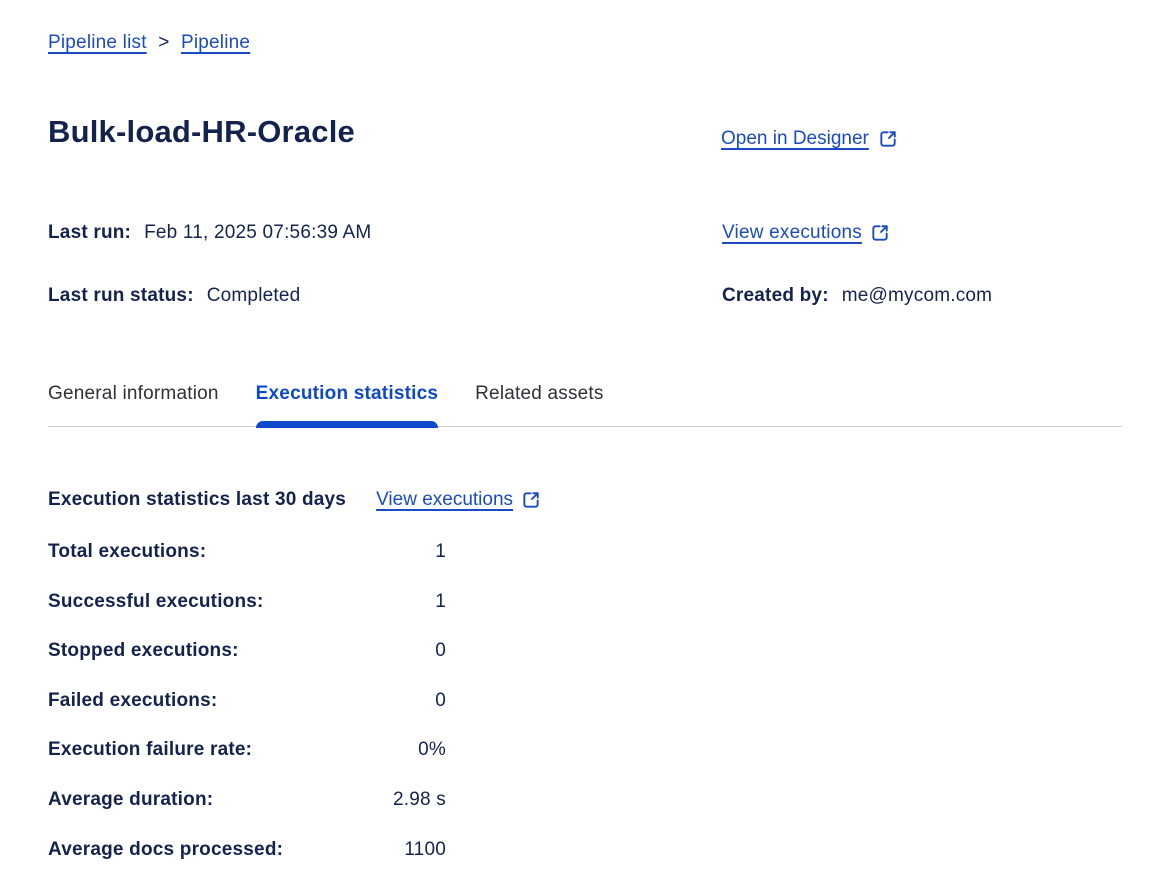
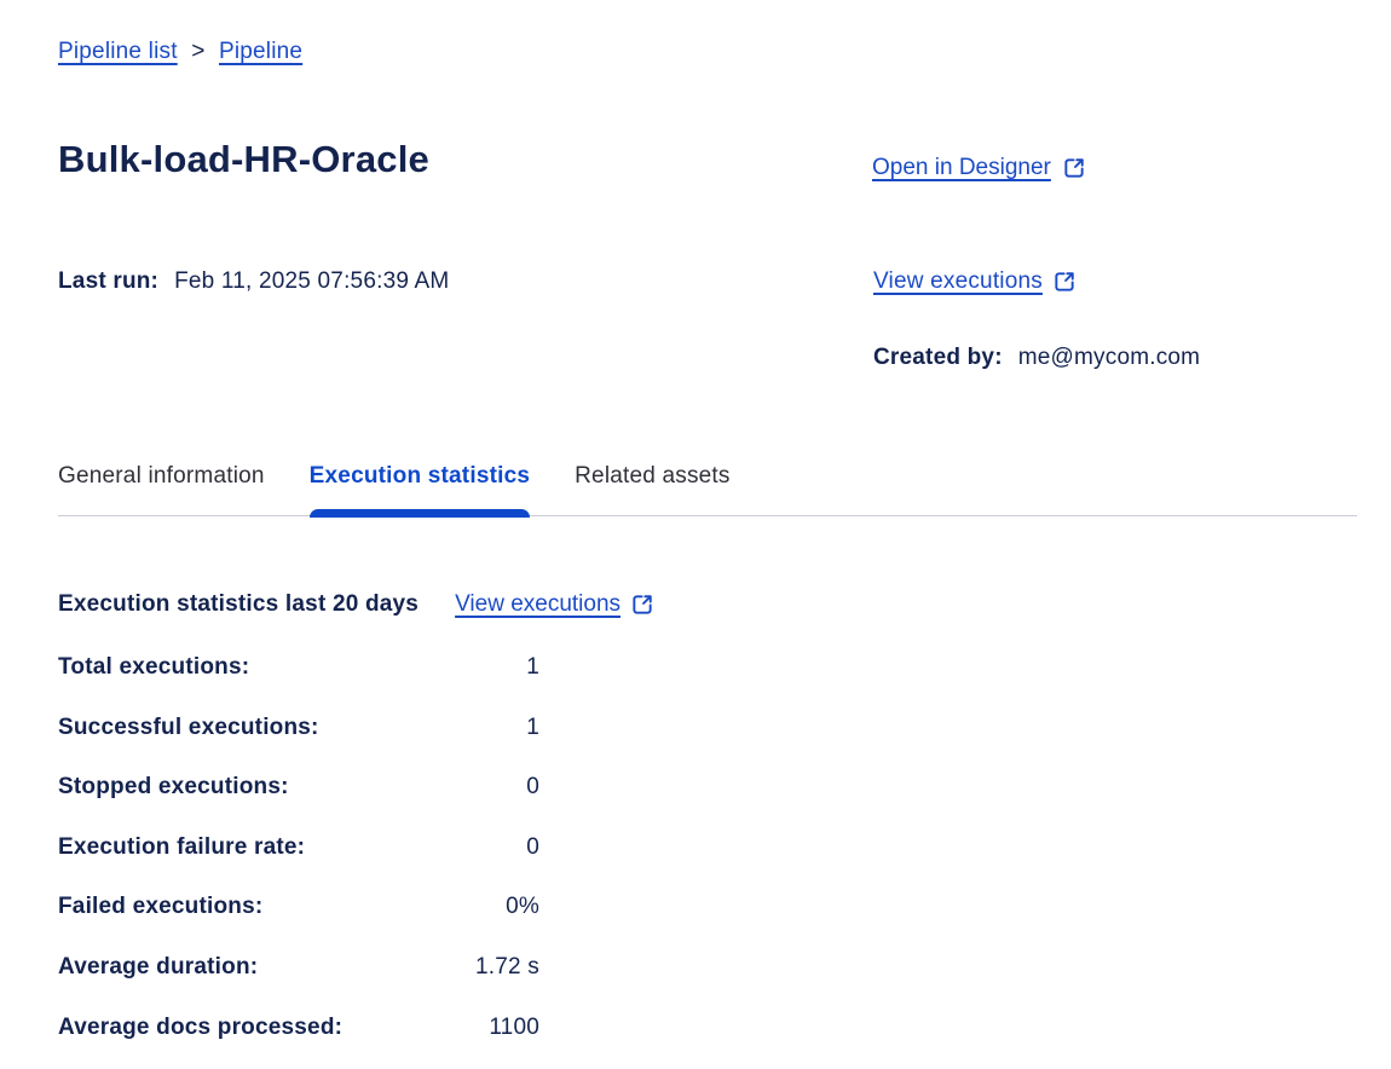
  Pipeline list > Pipeline
  Bulk-load-HR-Oracle
  Open in Designer
  Last run: Feb 11, 2025 07:56:39 AM
  View executions
- Last run status: Completed
  Created by: me@mycom.com
  General information
  Execution statistics
  Related assets
- Execution statistics last 30 days
+ Execution statistics last 20 days
  View executions
  Total executions:
  1
  Successful executions:
  1
  Stopped executions:
  0
- Failed executions:
+ Execution failure rate:
  0
- Execution failure rate:
+ Failed executions:
  0%
  Average duration:
- 2.98 s
+ 1.72 s
  Average docs processed:
  1100
